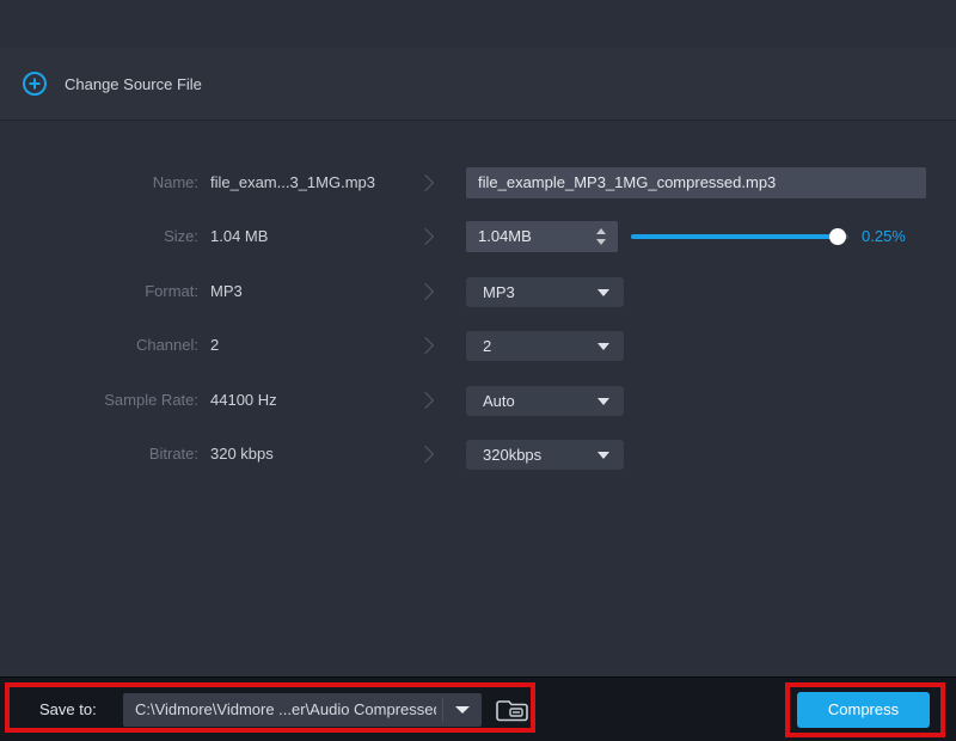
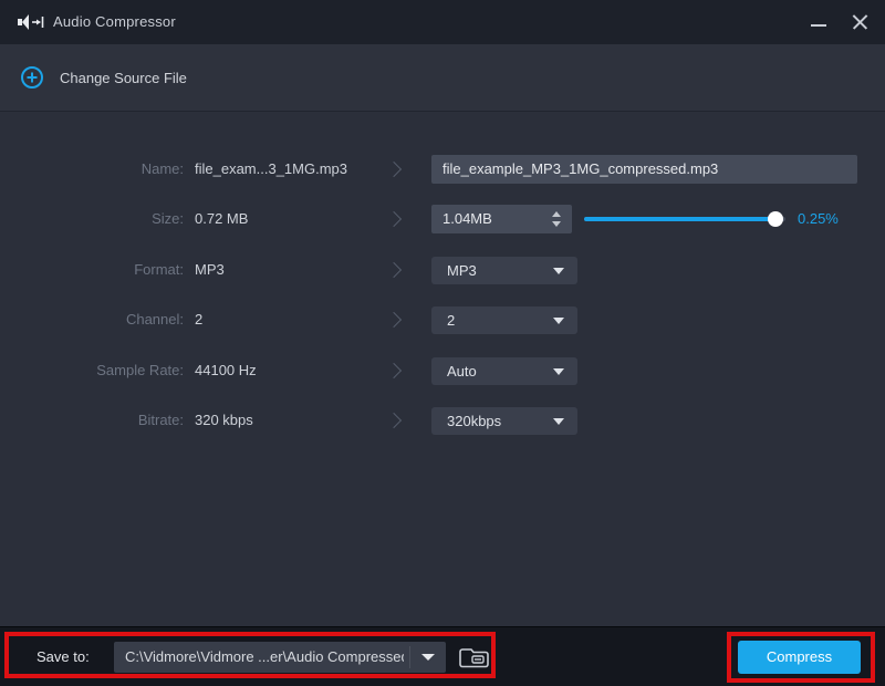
+ Audio Compressor
  Change Source File
  Name:
  file_exam...3_1MG.mp3
  file_example_MP3_1MG_compressed.mp3
  Size:
- 1.04 MB
+ 0.72 MB
  1.04MB
  0.25%
  Format:
  MP3
  MP3
  Channel:
  2
  2
  Sample Rate:
  44100 Hz
  Auto
  Bitrate:
  320 kbps
  320kbps
  Save to:
  C:\Vidmore\Vidmore ...er\Audio Compresse
  Compress
